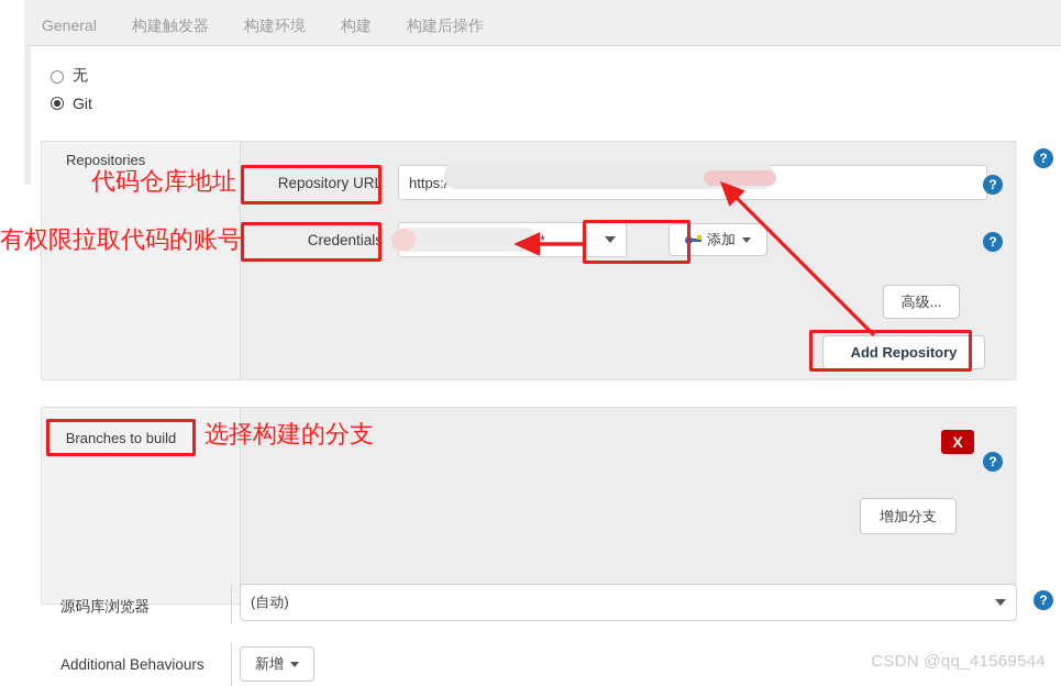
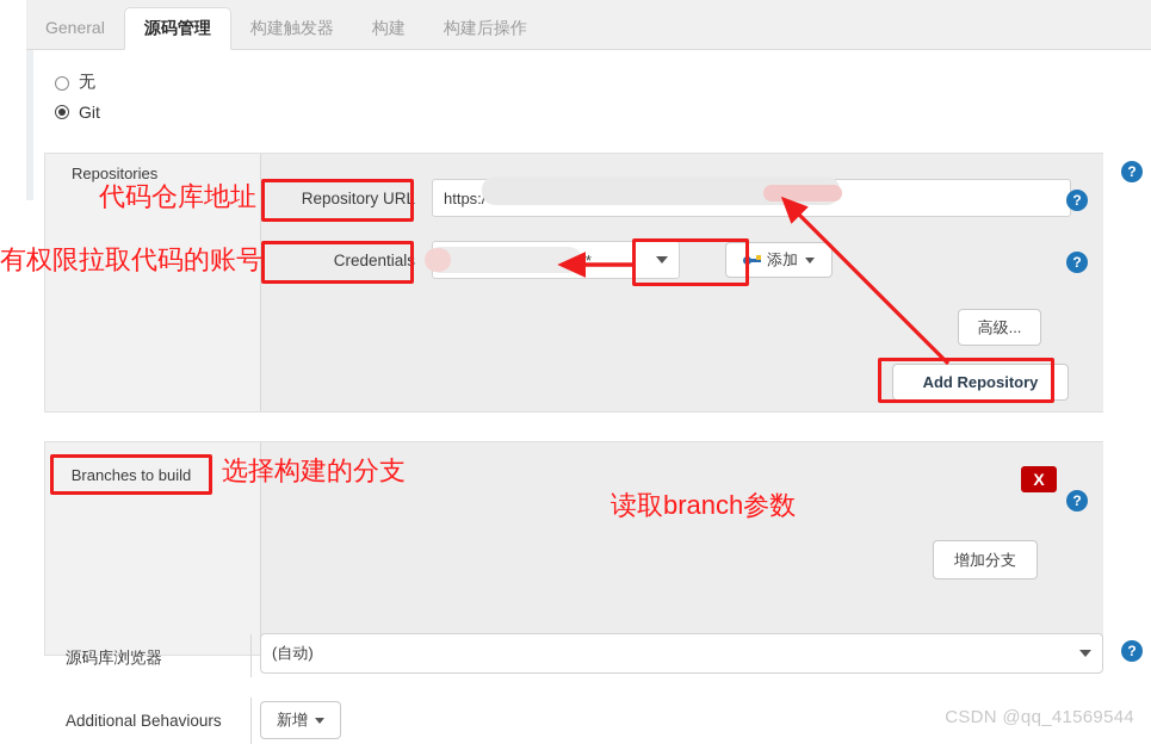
  General
+ 源码管理
  构建触发器
- 构建环境
  构建
  构建后操作
  无
  Git
  Repositories
  Repository URL
  https:
  Credentials
  添加
  高级...
  Add Repository
  增加分支
  源码库浏览器
  (自动)
  Additional Behaviours
  新增
  ?
  ?
  ?
  ?
  ?
  Branches to build
  代码仓库地址
  有权限拉取代码的账号
  选择构建的分支
+ 读取branch参数
  X
  CSDN @qq_41569544
